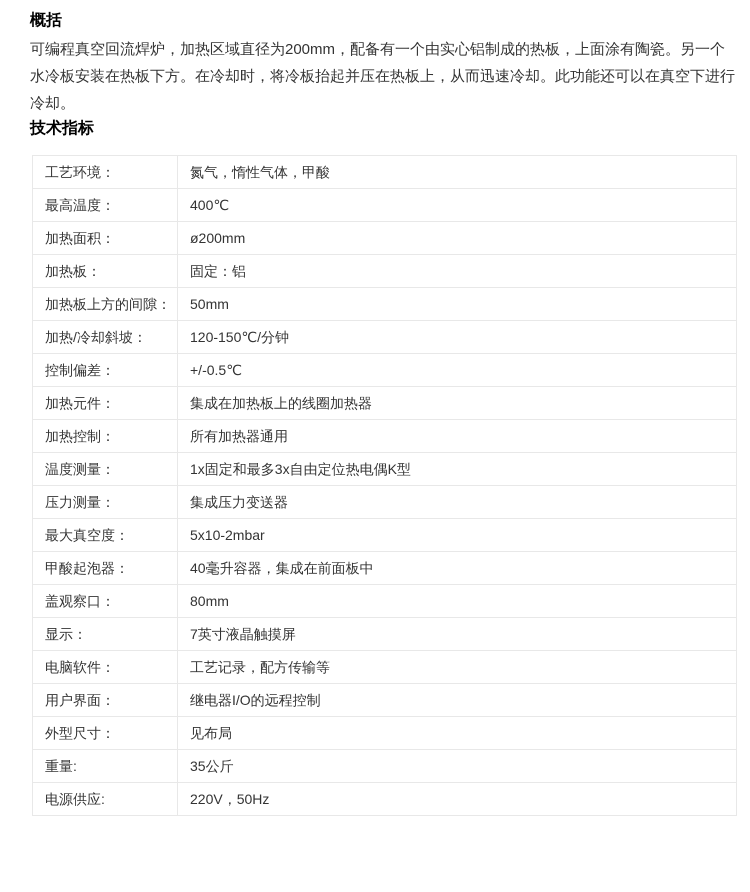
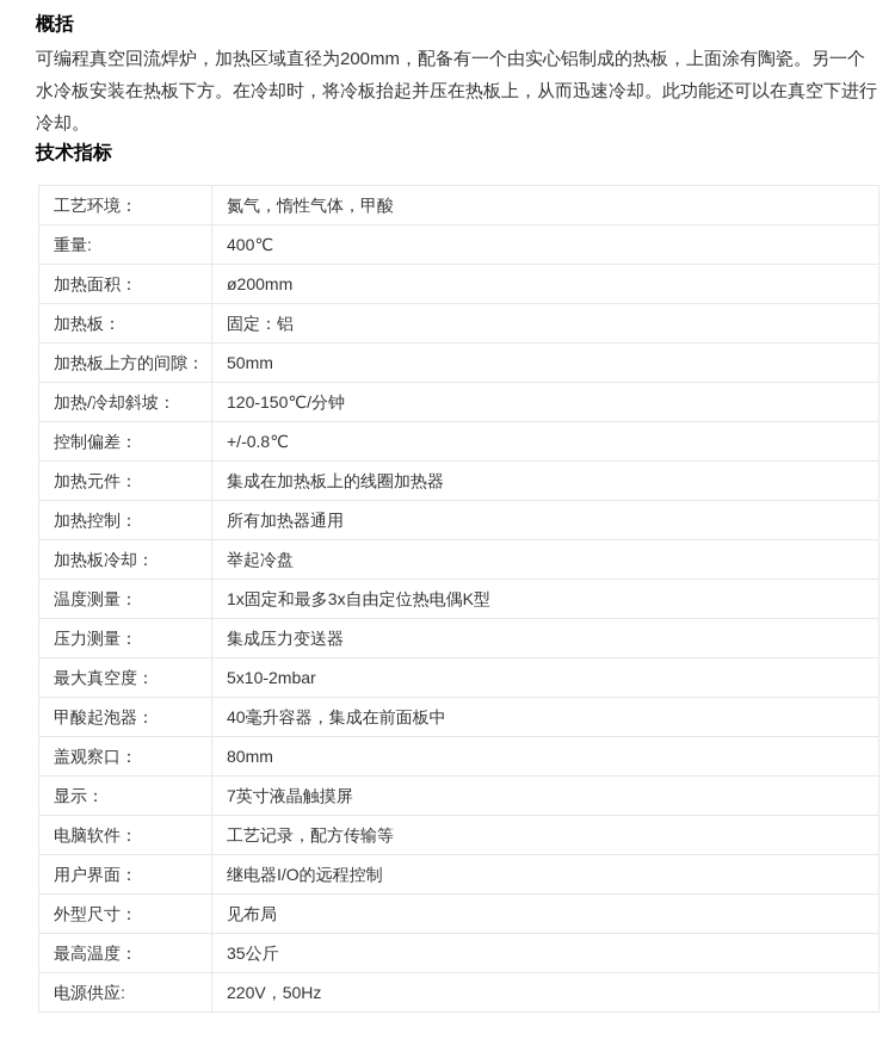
  概括
  可编程真空回流焊炉，加热区域直径为200mm，配备有一个由实心铝制成的热板，上面涂有陶瓷。另一个水冷板安装在热板下方。在冷却时，将冷板抬起并压在热板上，从而迅速冷却。此功能还可以在真空下进行冷却。
  技术指标
  工艺环境：	氮气，惰性气体，甲酸
- 最高温度：	400℃
+ 重量:	400℃
  加热面积：	ø200mm
  加热板：	固定：铝
  加热板上方的间隙：	50mm
  加热/冷却斜坡：	120-150℃/分钟
- 控制偏差：	+/-0.5℃
+ 控制偏差：	+/-0.8℃
  加热元件：	集成在加热板上的线圈加热器
  加热控制：	所有加热器通用
+ 加热板冷却：	举起冷盘
  温度测量：	1x固定和最多3x自由定位热电偶K型
  压力测量：	集成压力变送器
  最大真空度：	5x10-2mbar
  甲酸起泡器：	40毫升容器，集成在前面板中
  盖观察口：	80mm
  显示：	7英寸液晶触摸屏
  电脑软件：	工艺记录，配方传输等
  用户界面：	继电器I/O的远程控制
  外型尺寸：	见布局
- 重量:	35公斤
+ 最高温度：	35公斤
  电源供应:	220V，50Hz
